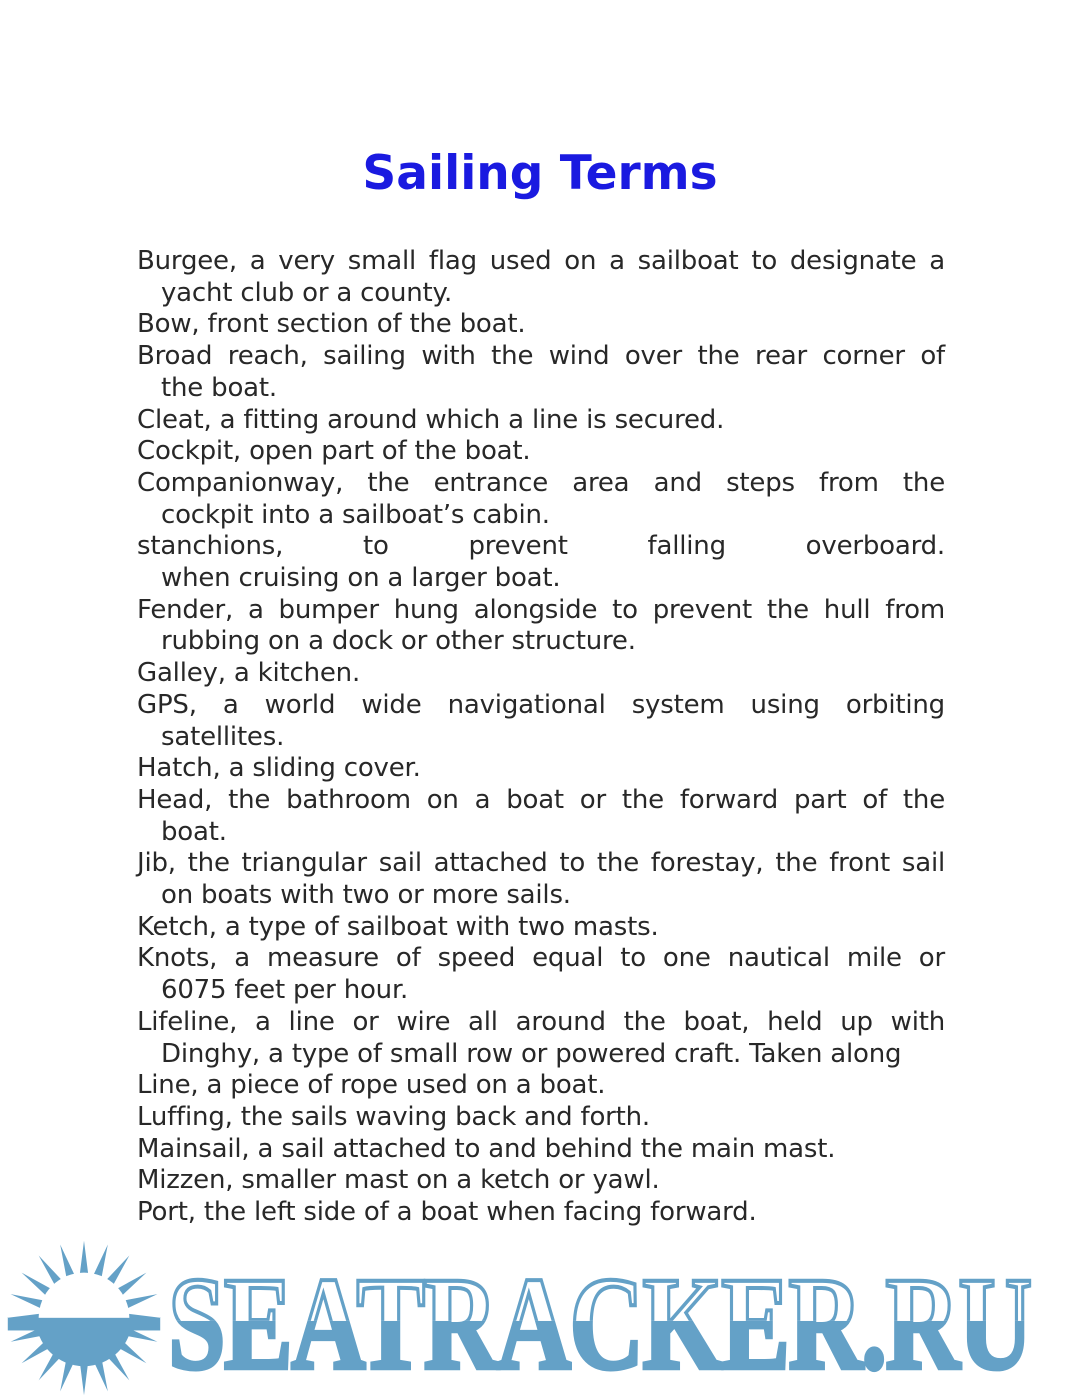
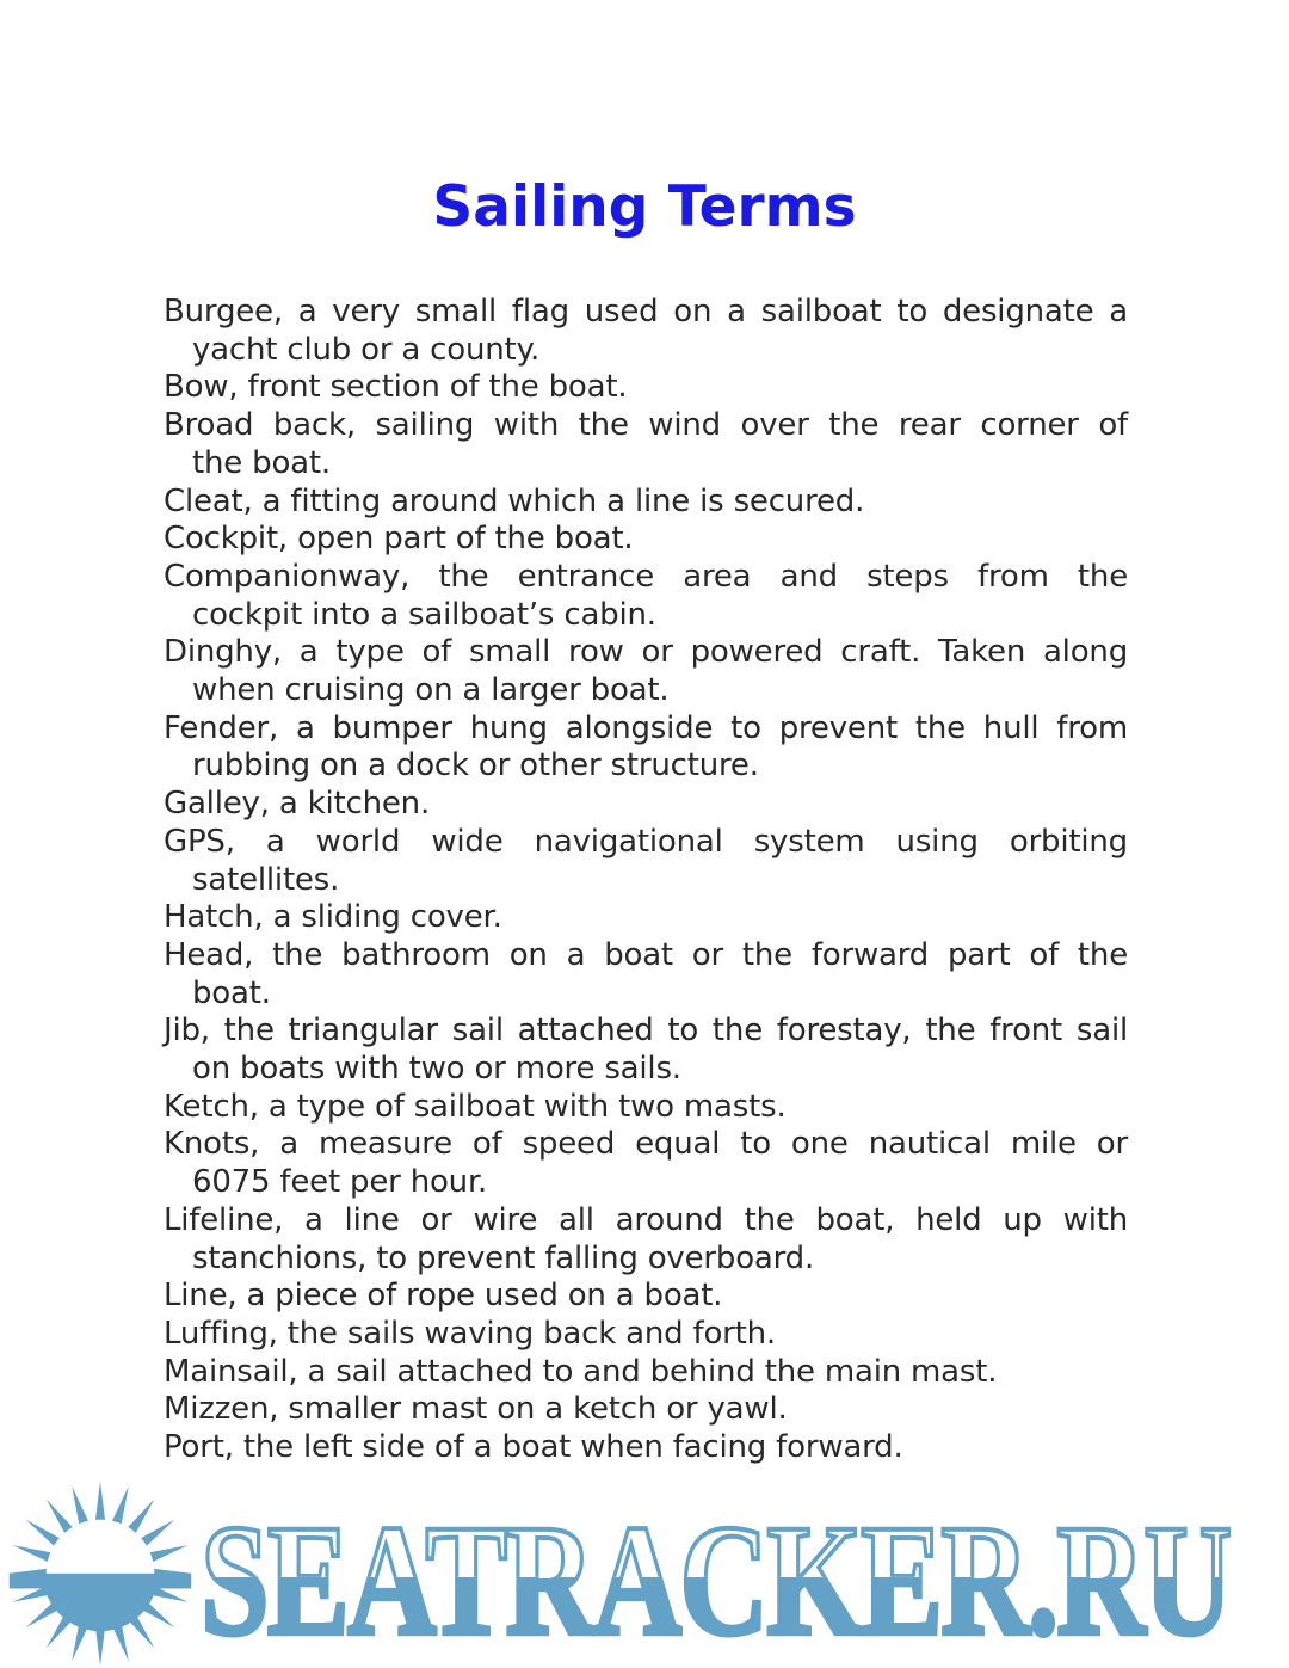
  Sailing Terms
  Burgee, a very small flag used on a sailboat to designate a
  yacht club or a county.
  Bow, front section of the boat.
- Broad reach, sailing with the wind over the rear corner of
+ Broad back, sailing with the wind over the rear corner of
  the boat.
  Cleat, a fitting around which a line is secured.
  Cockpit, open part of the boat.
  Companionway, the entrance area and steps from the
  cockpit into a sailboat’s cabin.
- stanchions, to prevent falling overboard.
+ Dinghy, a type of small row or powered craft. Taken along
  when cruising on a larger boat.
  Fender, a bumper hung alongside to prevent the hull from
  rubbing on a dock or other structure.
  Galley, a kitchen.
  GPS, a world wide navigational system using orbiting
  satellites.
  Hatch, a sliding cover.
  Head, the bathroom on a boat or the forward part of the
  boat.
  Jib, the triangular sail attached to the forestay, the front sail
  on boats with two or more sails.
  Ketch, a type of sailboat with two masts.
  Knots, a measure of speed equal to one nautical mile or
  6075 feet per hour.
  Lifeline, a line or wire all around the boat, held up with
- Dinghy, a type of small row or powered craft. Taken along
+ stanchions, to prevent falling overboard.
  Line, a piece of rope used on a boat.
  Luffing, the sails waving back and forth.
  Mainsail, a sail attached to and behind the main mast.
  Mizzen, smaller mast on a ketch or yawl.
  Port, the left side of a boat when facing forward.
  SEATRACKER.RU
